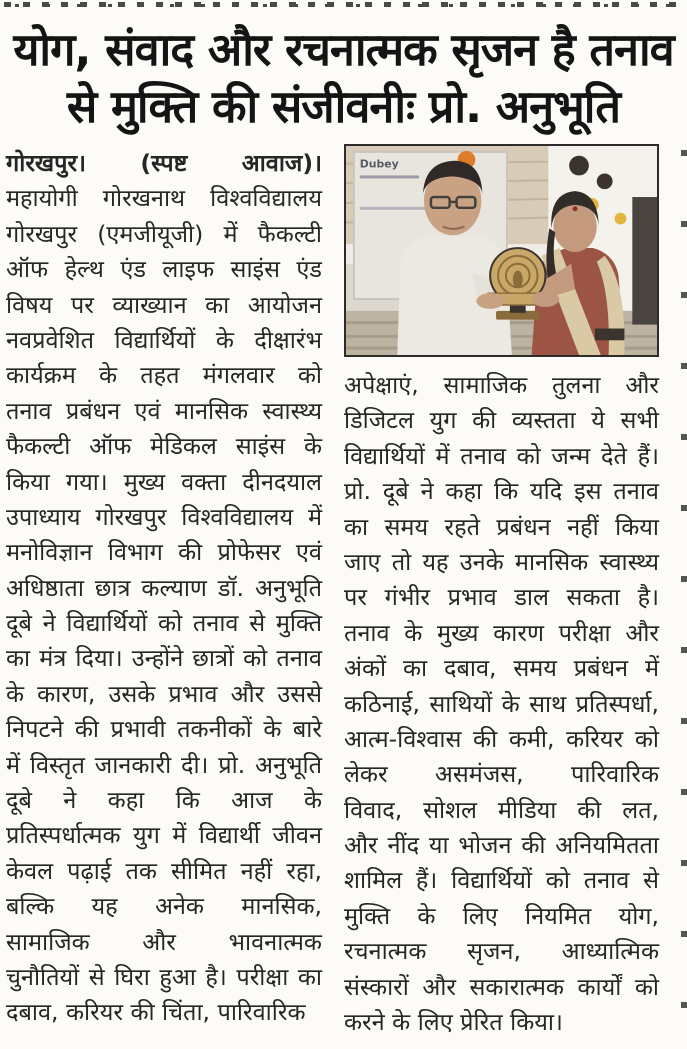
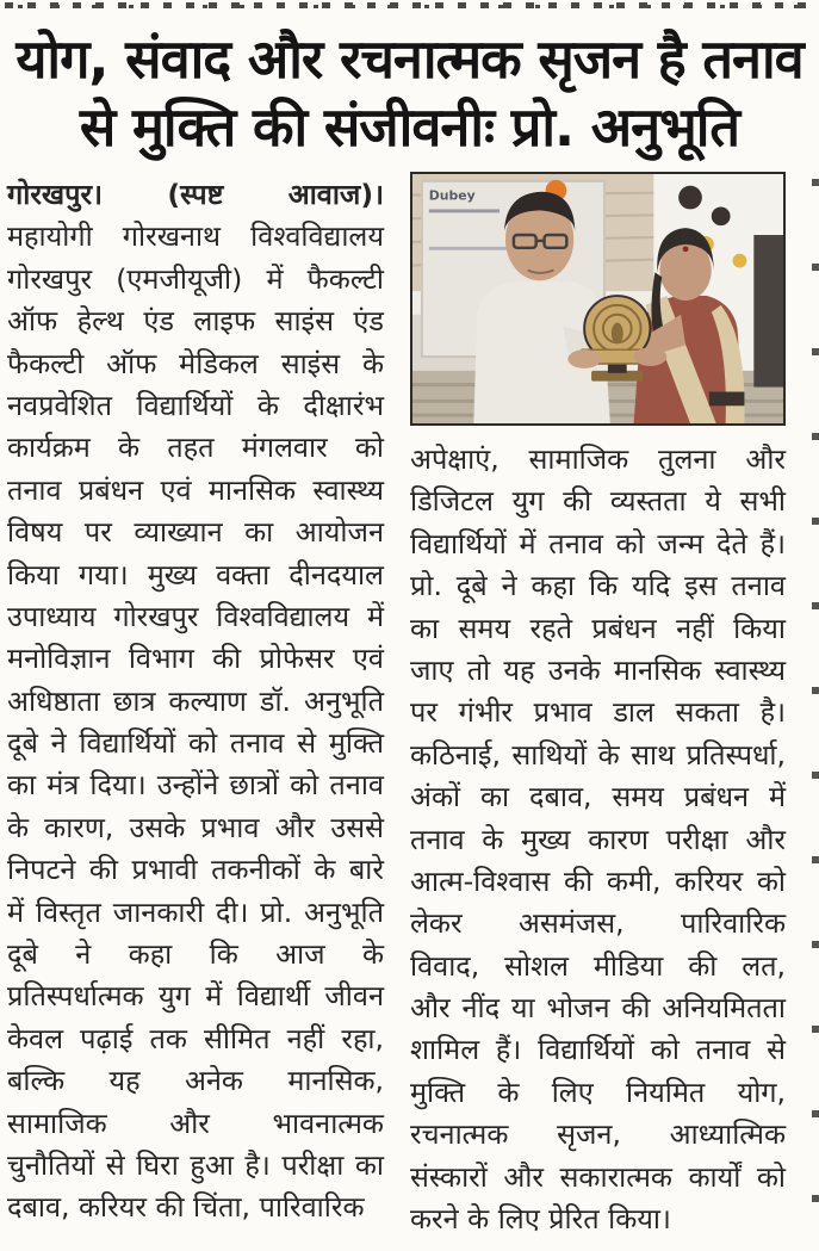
  योग, संवाद और रचनात्मक सृजन है तनाव
  से मुक्ति की संजीवनीः प्रो. अनुभूति
  गोरखपुर। (स्पष्ट आवाज)।
  महायोगी गोरखनाथ विश्वविद्यालय
  गोरखपुर (एमजीयूजी) में फैकल्टी
  ऑफ हेल्थ एंड लाइफ साइंस एंड
- विषय पर व्याख्यान का आयोजन
+ फैकल्टी ऑफ मेडिकल साइंस के
  नवप्रवेशित विद्यार्थियों के दीक्षारंभ
  कार्यक्रम के तहत मंगलवार को
  तनाव प्रबंधन एवं मानसिक स्वास्थ्य
- फैकल्टी ऑफ मेडिकल साइंस के
+ विषय पर व्याख्यान का आयोजन
  किया गया। मुख्य वक्ता दीनदयाल
  उपाध्याय गोरखपुर विश्वविद्यालय में
  मनोविज्ञान विभाग की प्रोफेसर एवं
  अधिष्ठाता छात्र कल्याण डॉ. अनुभूति
  दूबे ने विद्यार्थियों को तनाव से मुक्ति
  का मंत्र दिया। उन्होंने छात्रों को तनाव
  के कारण, उसके प्रभाव और उससे
  निपटने की प्रभावी तकनीकों के बारे
  में विस्तृत जानकारी दी। प्रो. अनुभूति
  दूबे ने कहा कि आज के
  प्रतिस्पर्धात्मक युग में विद्यार्थी जीवन
  केवल पढ़ाई तक सीमित नहीं रहा,
  बल्कि यह अनेक मानसिक,
  सामाजिक और भावनात्मक
  चुनौतियों से घिरा हुआ है। परीक्षा का
  दबाव, करियर की चिंता, पारिवारिक
  Dubey
  अपेक्षाएं, सामाजिक तुलना और
  डिजिटल युग की व्यस्तता ये सभी
  विद्यार्थियों में तनाव को जन्म देते हैं।
  प्रो. दूबे ने कहा कि यदि इस तनाव
  का समय रहते प्रबंधन नहीं किया
  जाए तो यह उनके मानसिक स्वास्थ्य
  पर गंभीर प्रभाव डाल सकता है।
- तनाव के मुख्य कारण परीक्षा और
+ कठिनाई, साथियों के साथ प्रतिस्पर्धा,
  अंकों का दबाव, समय प्रबंधन में
- कठिनाई, साथियों के साथ प्रतिस्पर्धा,
+ तनाव के मुख्य कारण परीक्षा और
  आत्म-विश्वास की कमी, करियर को
  लेकर असमंजस, पारिवारिक
  विवाद, सोशल मीडिया की लत,
  और नींद या भोजन की अनियमितता
  शामिल हैं। विद्यार्थियों को तनाव से
  मुक्ति के लिए नियमित योग,
  रचनात्मक सृजन, आध्यात्मिक
  संस्कारों और सकारात्मक कार्यों को
  करने के लिए प्रेरित किया।
